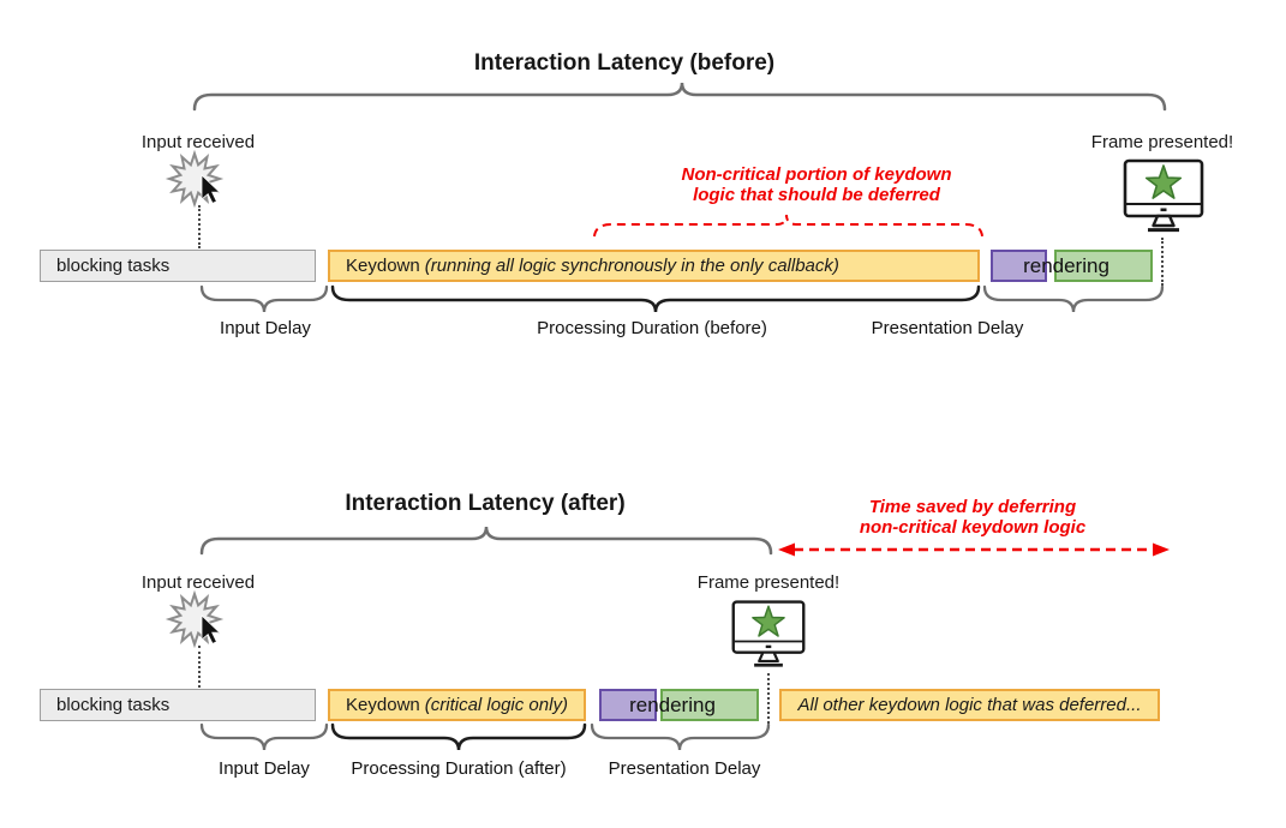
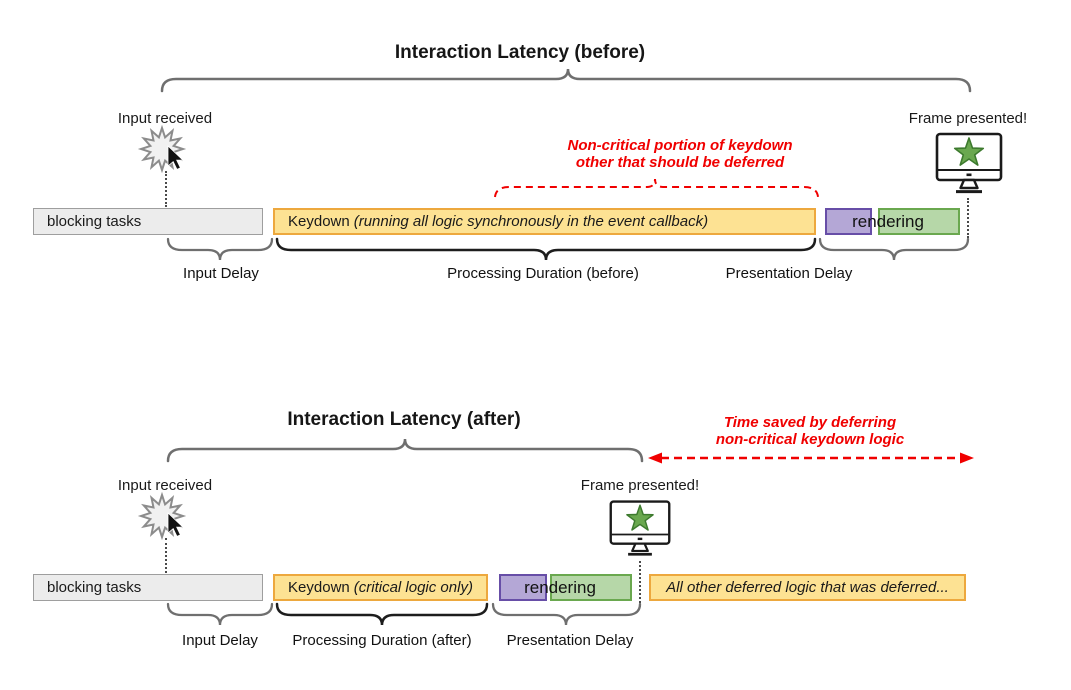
  Interaction Latency (before)
  Input received
  Frame presented!
  Non-critical portion of keydown
- logic that should be deferred
+ other that should be deferred
  blocking tasks
  Keydown
- (running all logic synchronously in the only callback)
+ (running all logic synchronously in the event callback)
  rendering
  Input Delay
  Processing Duration (before)
  Presentation Delay
  Interaction Latency (after)
  Time saved by deferring
  non-critical keydown logic
  Input received
  Frame presented!
  blocking tasks
  Keydown
  (critical logic only)
  rendering
- All other keydown logic that was deferred...
+ All other deferred logic that was deferred...
  Input Delay
  Processing Duration (after)
  Presentation Delay
